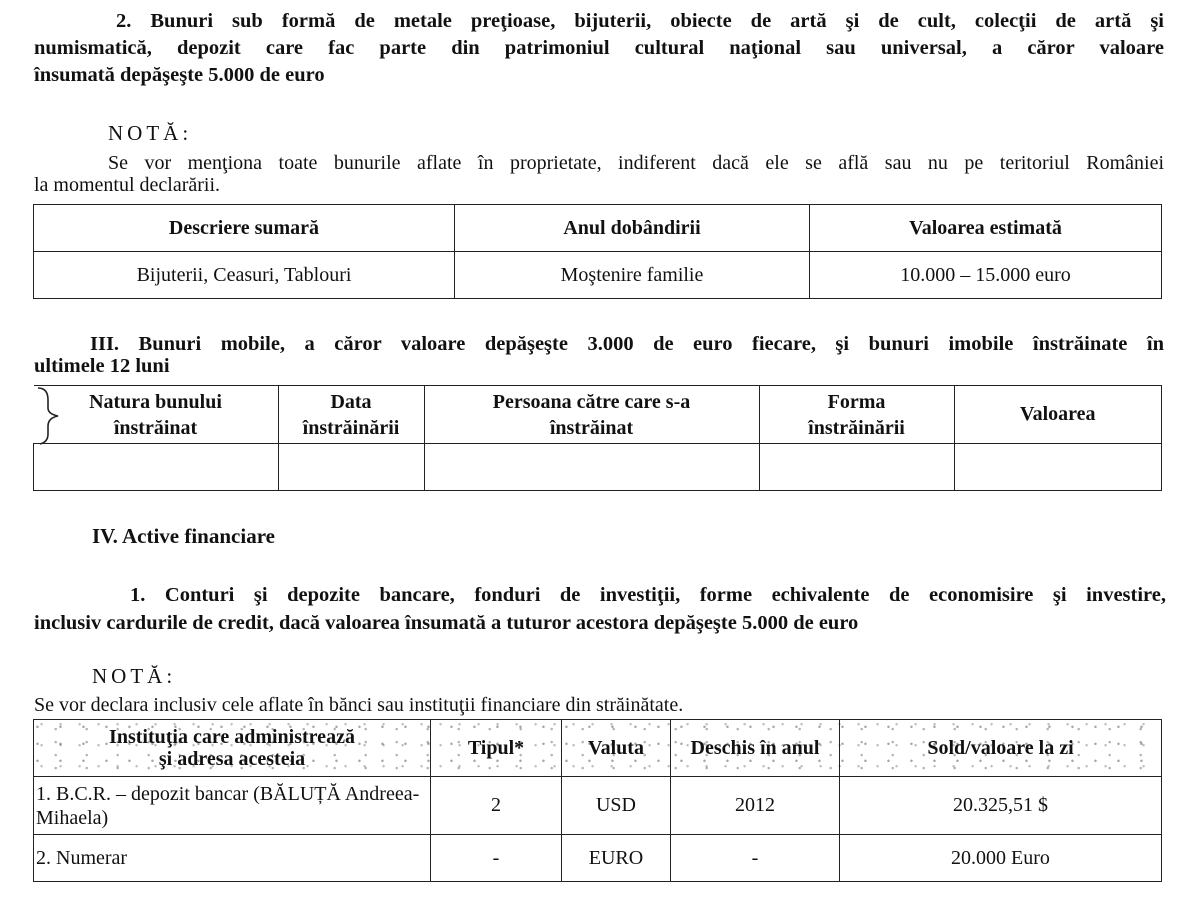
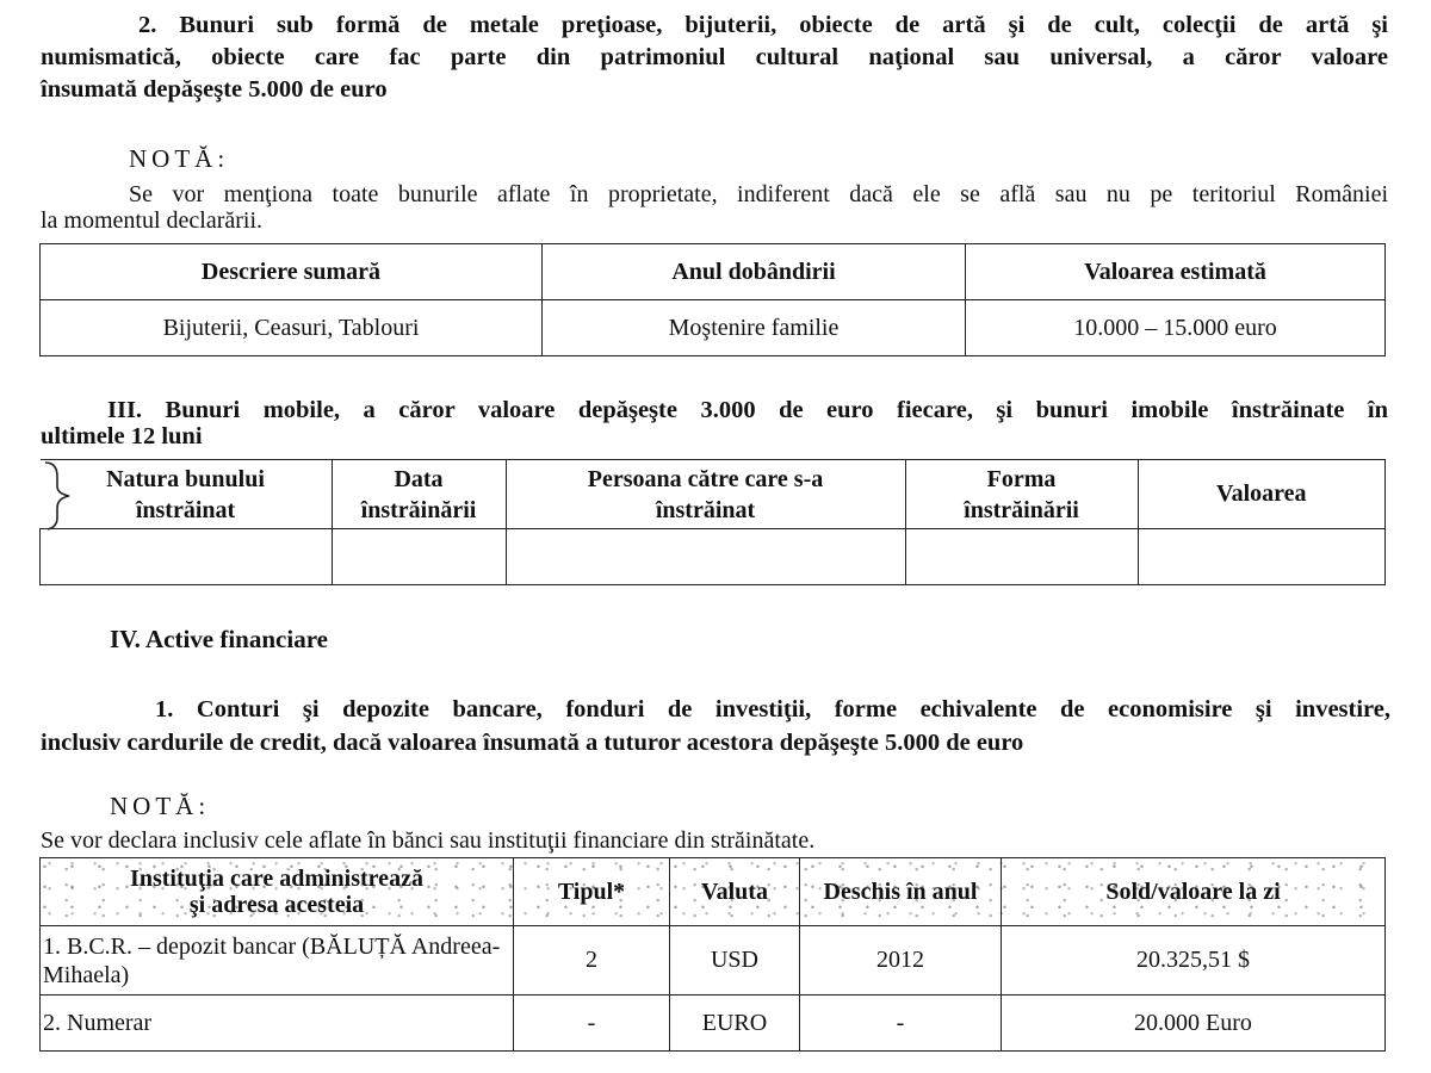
  2. Bunuri sub formă de metale preţioase, bijuterii, obiecte de artă şi de cult, colecţii de artă şi
- numismatică, depozit care fac parte din patrimoniul cultural naţional sau universal, a căror valoare
+ numismatică, obiecte care fac parte din patrimoniul cultural naţional sau universal, a căror valoare
  însumată depăşeşte 5.000 de euro
  NOTĂ:
  Se vor menţiona toate bunurile aflate în proprietate, indiferent dacă ele se află sau nu pe teritoriul României
  la momentul declarării.
  Descriere sumară	Anul dobândirii	Valoarea estimată
  Bijuterii, Ceasuri, Tablouri	Moştenire familie	10.000 – 15.000 euro
  III. Bunuri mobile, a căror valoare depăşeşte 3.000 de euro fiecare, şi bunuri imobile înstrăinate în
  ultimele 12 luni
  Natura bunului înstrăinat	Data înstrăinării	Persoana către care s-a înstrăinat	Forma înstrăinării	Valoarea
  IV. Active financiare
  1. Conturi şi depozite bancare, fonduri de investiţii, forme echivalente de economisire şi investire,
  inclusiv cardurile de credit, dacă valoarea însumată a tuturor acestora depăşeşte 5.000 de euro
  NOTĂ:
  Se vor declara inclusiv cele aflate în bănci sau instituţii financiare din străinătate.
  Instituţia care administrează şi adresa acesteia	Tipul*	Valuta	Deschis în anul	Sold/valoare la zi
  1. B.C.R. – depozit bancar (BĂLUȚĂ Andreea-Mihaela)	2	USD	2012	20.325,51 $
  2. Numerar	-	EURO	-	20.000 Euro
